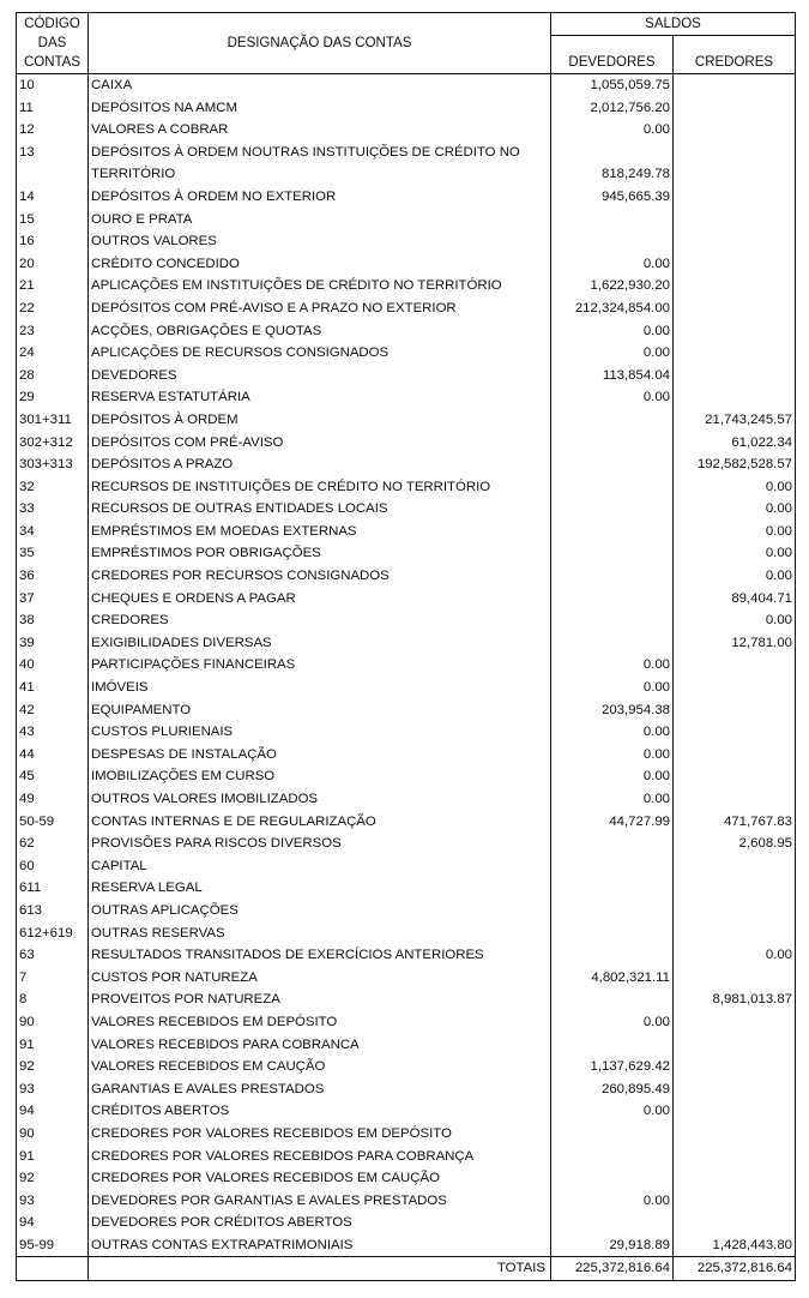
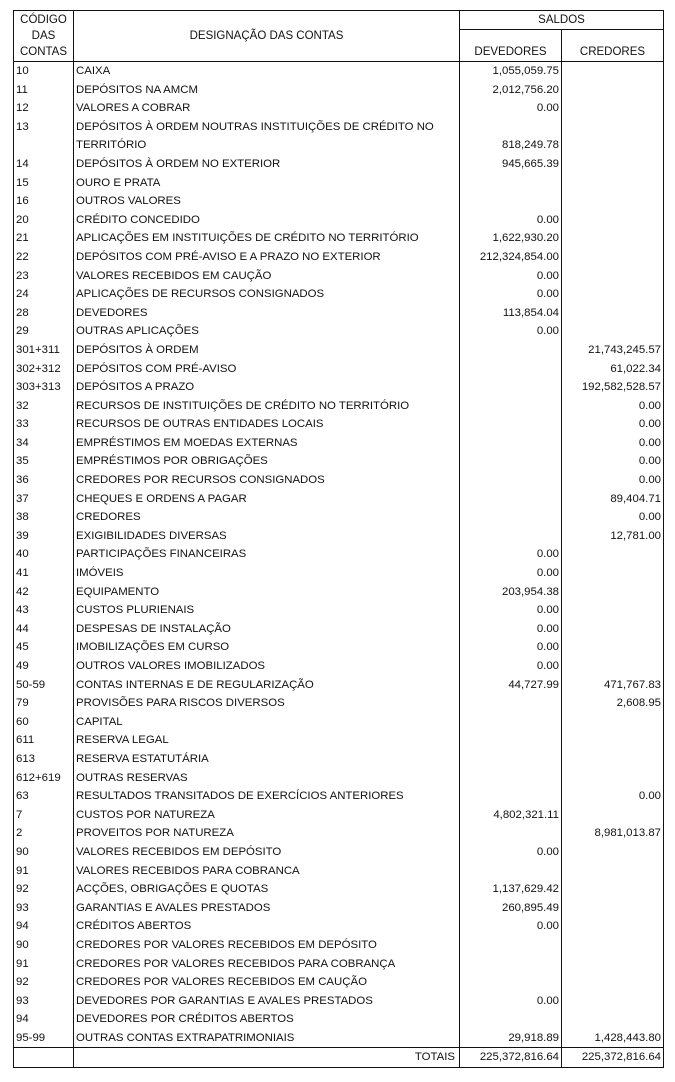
  CÓDIGO DAS CONTAS	DESIGNAÇÃO DAS CONTAS	SALDOS
  DEVEDORES	CREDORES
  10	CAIXA	1,055,059.75
  11	DEPÓSITOS NA AMCM	2,012,756.20
  12	VALORES A COBRAR	0.00
  13	DEPÓSITOS À ORDEM NOUTRAS INSTITUIÇÕES DE CRÉDITO NO
  	TERRITÓRIO	818,249.78
  14	DEPÓSITOS À ORDEM NO EXTERIOR	945,665.39
  15	OURO E PRATA
  16	OUTROS VALORES
  20	CRÉDITO CONCEDIDO	0.00
  21	APLICAÇÕES EM INSTITUIÇÕES DE CRÉDITO NO TERRITÓRIO	1,622,930.20
  22	DEPÓSITOS COM PRÉ-AVISO E A PRAZO NO EXTERIOR	212,324,854.00
- 23	ACÇÕES, OBRIGAÇÕES E QUOTAS	0.00
+ 23	VALORES RECEBIDOS EM CAUÇÃO	0.00
  24	APLICAÇÕES DE RECURSOS CONSIGNADOS	0.00
  28	DEVEDORES	113,854.04
- 29	RESERVA ESTATUTÁRIA	0.00
+ 29	OUTRAS APLICAÇÕES	0.00
  301+311	DEPÓSITOS À ORDEM		21,743,245.57
  302+312	DEPÓSITOS COM PRÉ-AVISO		61,022.34
  303+313	DEPÓSITOS A PRAZO		192,582,528.57
  32	RECURSOS DE INSTITUIÇÕES DE CRÉDITO NO TERRITÓRIO		0.00
  33	RECURSOS DE OUTRAS ENTIDADES LOCAIS		0.00
  34	EMPRÉSTIMOS EM MOEDAS EXTERNAS		0.00
  35	EMPRÉSTIMOS POR OBRIGAÇÕES		0.00
  36	CREDORES POR RECURSOS CONSIGNADOS		0.00
  37	CHEQUES E ORDENS A PAGAR		89,404.71
  38	CREDORES		0.00
  39	EXIGIBILIDADES DIVERSAS		12,781.00
  40	PARTICIPAÇÕES FINANCEIRAS	0.00
  41	IMÓVEIS	0.00
  42	EQUIPAMENTO	203,954.38
  43	CUSTOS PLURIENAIS	0.00
  44	DESPESAS DE INSTALAÇÃO	0.00
  45	IMOBILIZAÇÕES EM CURSO	0.00
  49	OUTROS VALORES IMOBILIZADOS	0.00
  50-59	CONTAS INTERNAS E DE REGULARIZAÇÃO	44,727.99	471,767.83
- 62	PROVISÕES PARA RISCOS DIVERSOS		2,608.95
+ 79	PROVISÕES PARA RISCOS DIVERSOS		2,608.95
  60	CAPITAL
  611	RESERVA LEGAL
- 613	OUTRAS APLICAÇÕES
+ 613	RESERVA ESTATUTÁRIA
  612+619	OUTRAS RESERVAS
  63	RESULTADOS TRANSITADOS DE EXERCÍCIOS ANTERIORES		0.00
  7	CUSTOS POR NATUREZA	4,802,321.11
- 8	PROVEITOS POR NATUREZA		8,981,013.87
+ 2	PROVEITOS POR NATUREZA		8,981,013.87
  90	VALORES RECEBIDOS EM DEPÓSITO	0.00
  91	VALORES RECEBIDOS PARA COBRANCA
- 92	VALORES RECEBIDOS EM CAUÇÃO	1,137,629.42
+ 92	ACÇÕES, OBRIGAÇÕES E QUOTAS	1,137,629.42
  93	GARANTIAS E AVALES PRESTADOS	260,895.49
  94	CRÉDITOS ABERTOS	0.00
  90	CREDORES POR VALORES RECEBIDOS EM DEPÓSITO
  91	CREDORES POR VALORES RECEBIDOS PARA COBRANÇA
  92	CREDORES POR VALORES RECEBIDOS EM CAUÇÃO
  93	DEVEDORES POR GARANTIAS E AVALES PRESTADOS	0.00
  94	DEVEDORES POR CRÉDITOS ABERTOS
  95-99	OUTRAS CONTAS EXTRAPATRIMONIAIS	29,918.89	1,428,443.80
  	TOTAIS	225,372,816.64	225,372,816.64
